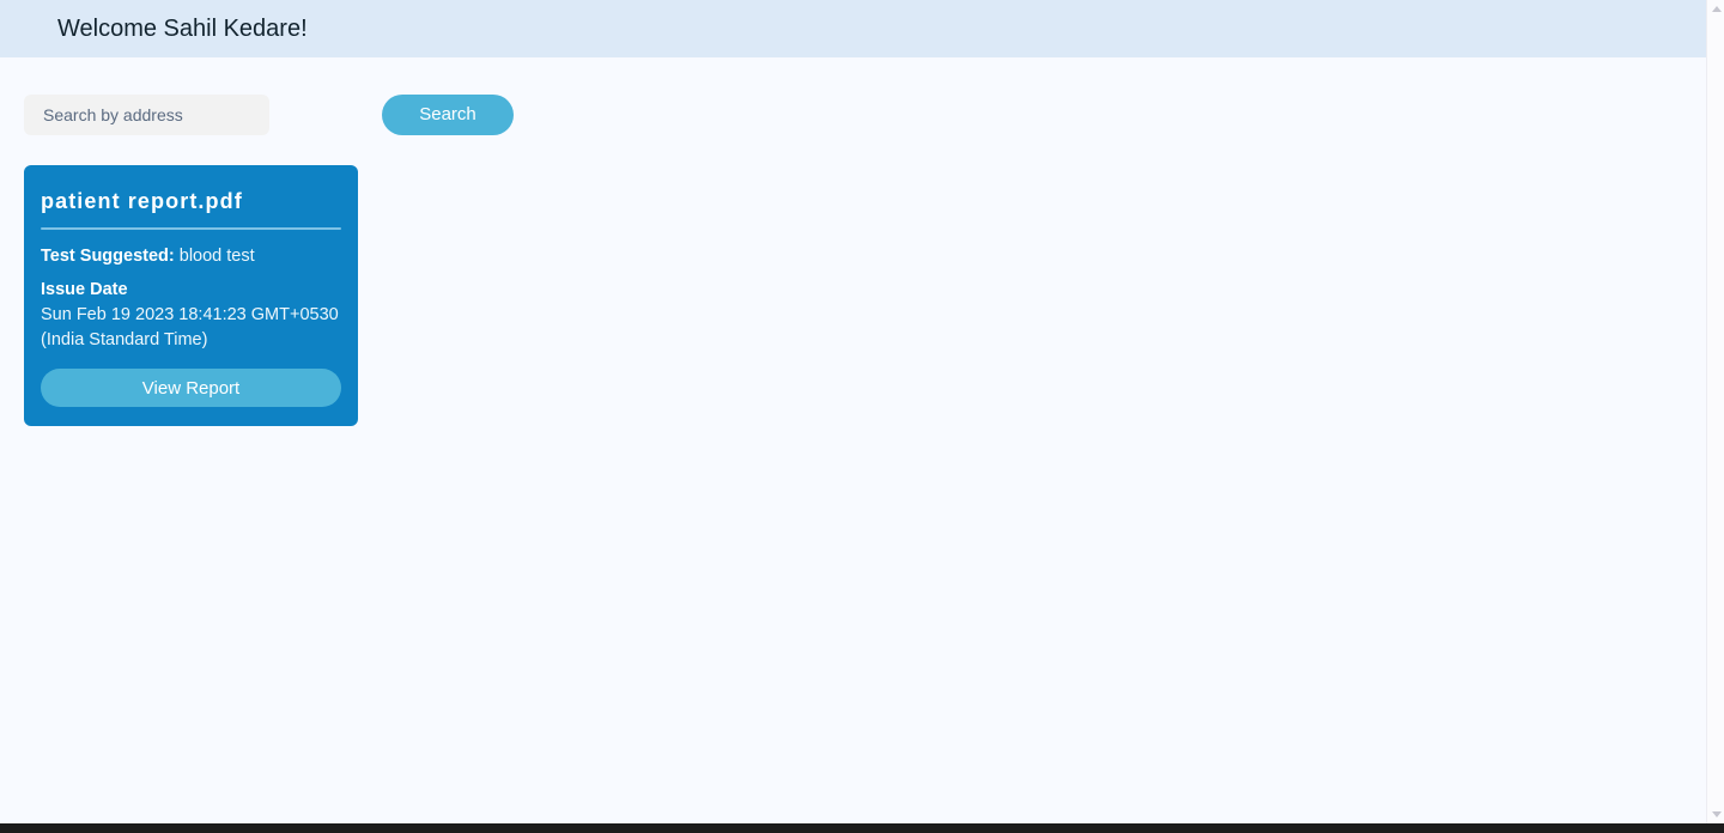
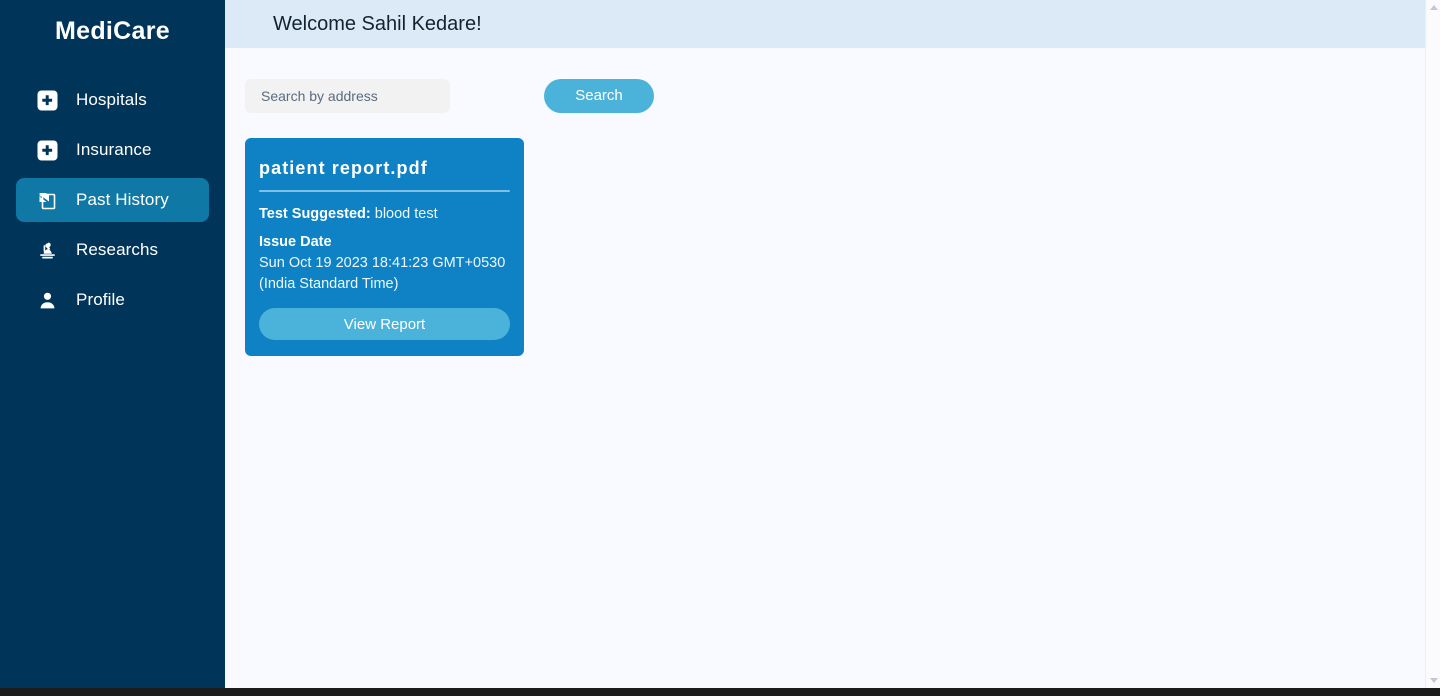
+ MediCare
+ Hospitals
+ Insurance
+ Past History
+ Researchs
+ Profile
  Welcome Sahil Kedare!
  Search by address
  Search
  patient report.pdf
  Test Suggested: blood test
  Issue Date
- Sun Feb 19 2023 18:41:23 GMT+0530 (India Standard Time)
+ Sun Oct 19 2023 18:41:23 GMT+0530 (India Standard Time)
  View Report
